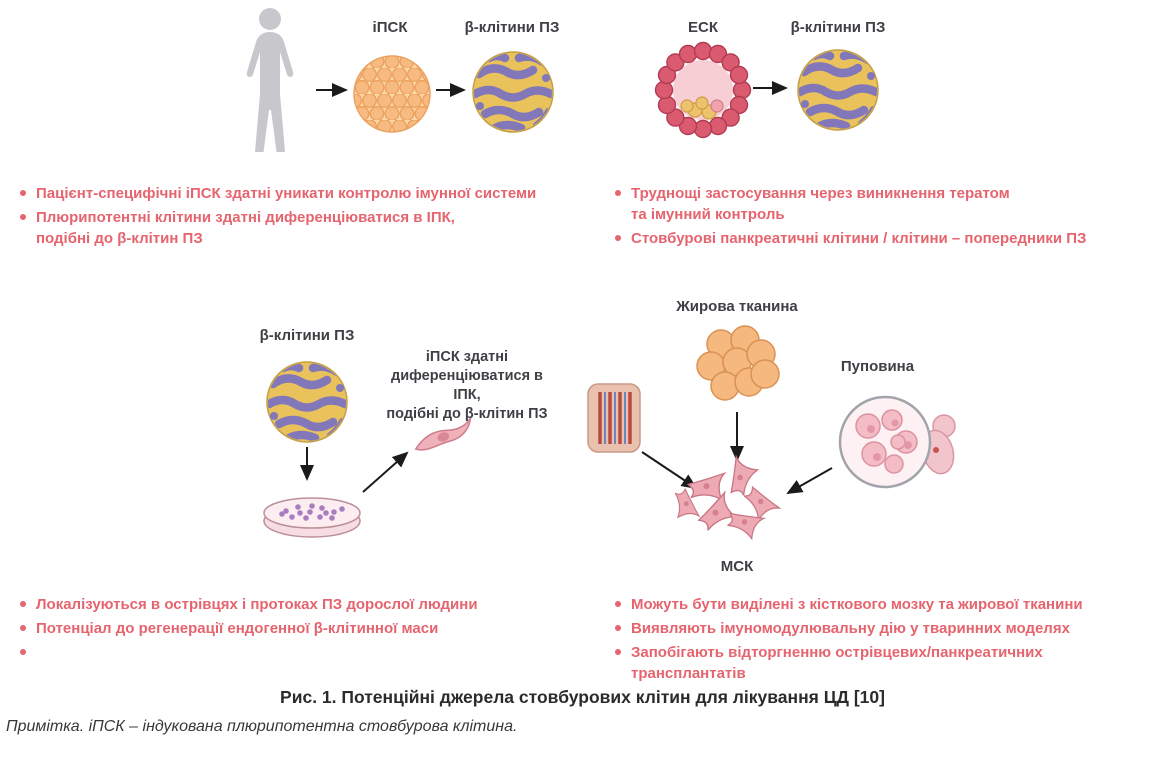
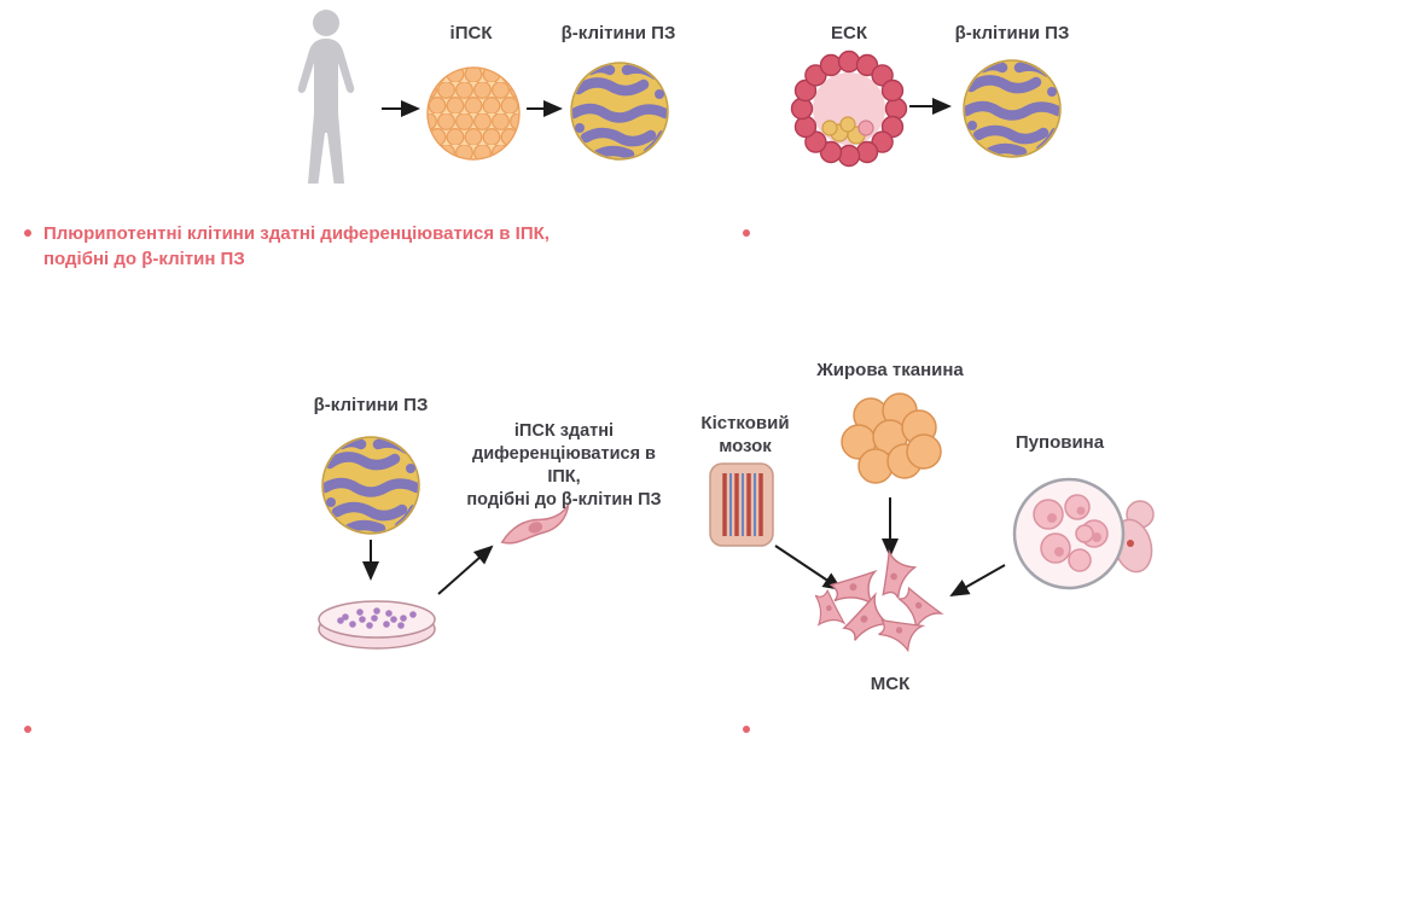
  іПСК
  β-клітини ПЗ
  ЕСК
  β-клітини ПЗ
- Пацієнт-специфічні іПСК здатні уникати контролю імунної системи
  Плюрипотентні клітини здатні диференціюватися в ІПК,
  подібні до β-клітин ПЗ
- Труднощі застосування через виникнення тератом
- та імунний контроль
- Стовбурові панкреатичні клітини / клітини – попередники ПЗ
  β-клітини ПЗ
  іПСК здатні
  диференціюватися в ІПК,
  подібні до β-клітин ПЗ
  Жирова тканина
+ Кістковий
+ мозок
  Пуповина
  МСК
- Локалізуються в острівцях і протоках ПЗ дорослої людини
- Потенціал до регенерації ендогенної β-клітинної маси
- Можуть бути виділені з кісткового мозку та жирової тканини
- Виявляють імуномодулювальну дію у тваринних моделях
- Запобігають відторгненню острівцевих/панкреатичних трансплантатів
- Рис. 1. Потенційні джерела стовбурових клітин для лікування ЦД [10]
- Примітка. іПСК – індукована плюрипотентна стовбурова клітина.
